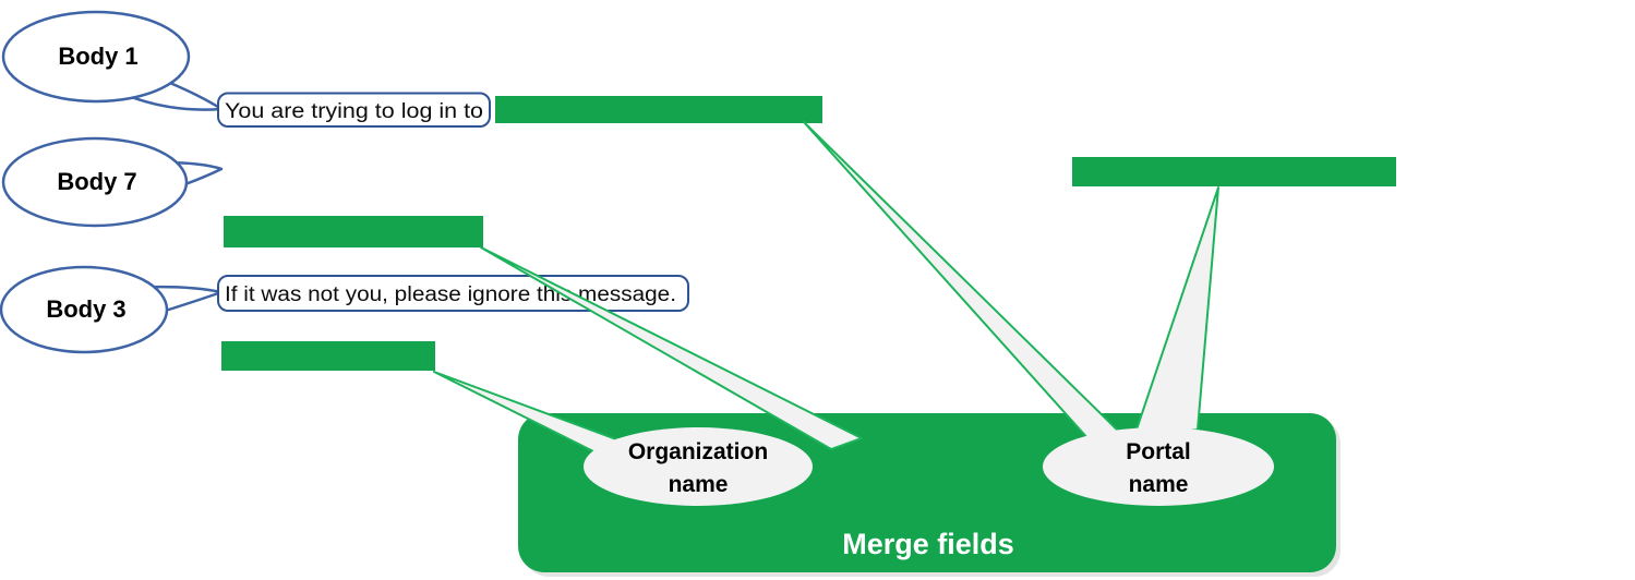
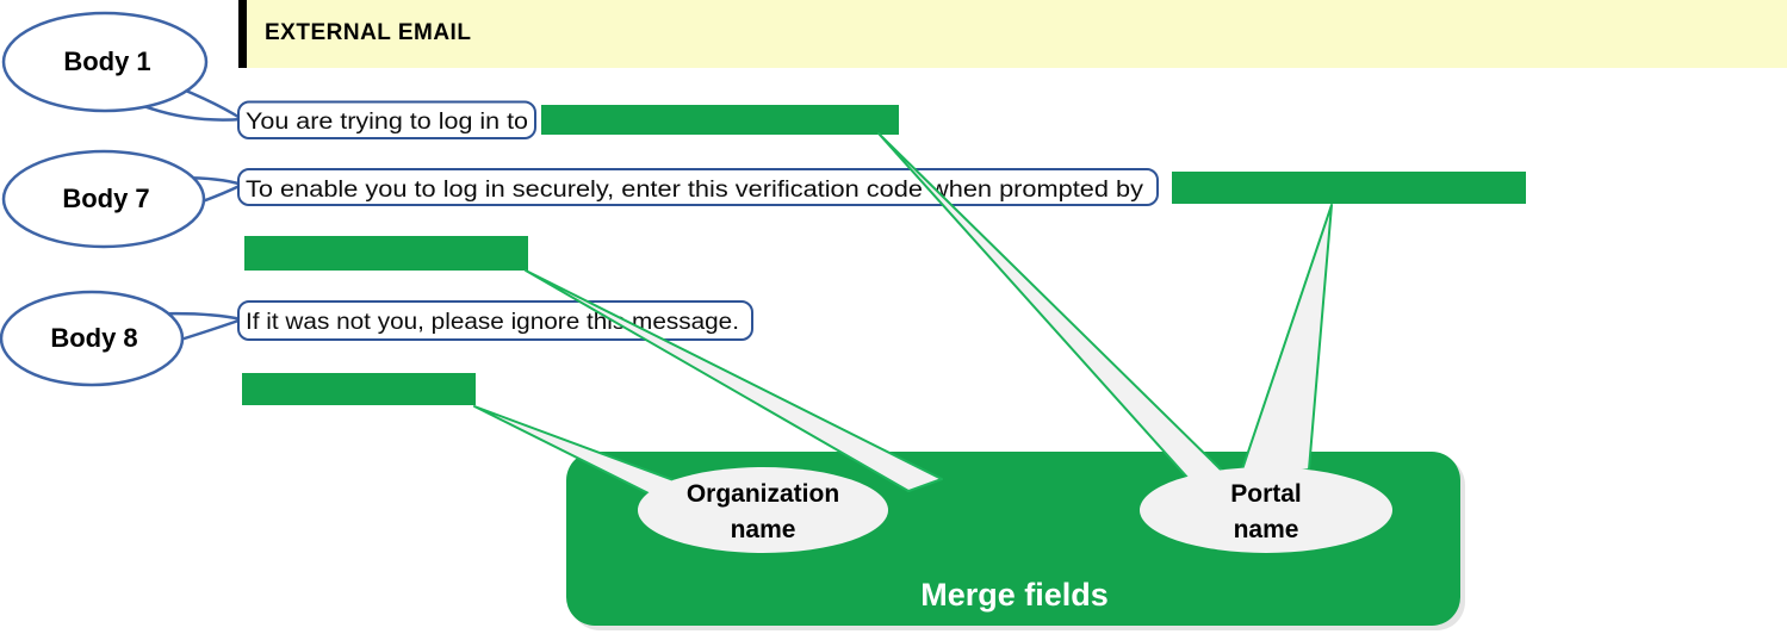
+ EXTERNAL EMAIL
  Body 1
  Body 7
- Body 3
+ Body 8
  You are trying to log in to
+ To enable you to log in securely, enter this verification code when prompted by
  If it was not you, please ignore thi message.
  Organization
  name
  Portal
  name
  Merge fields
